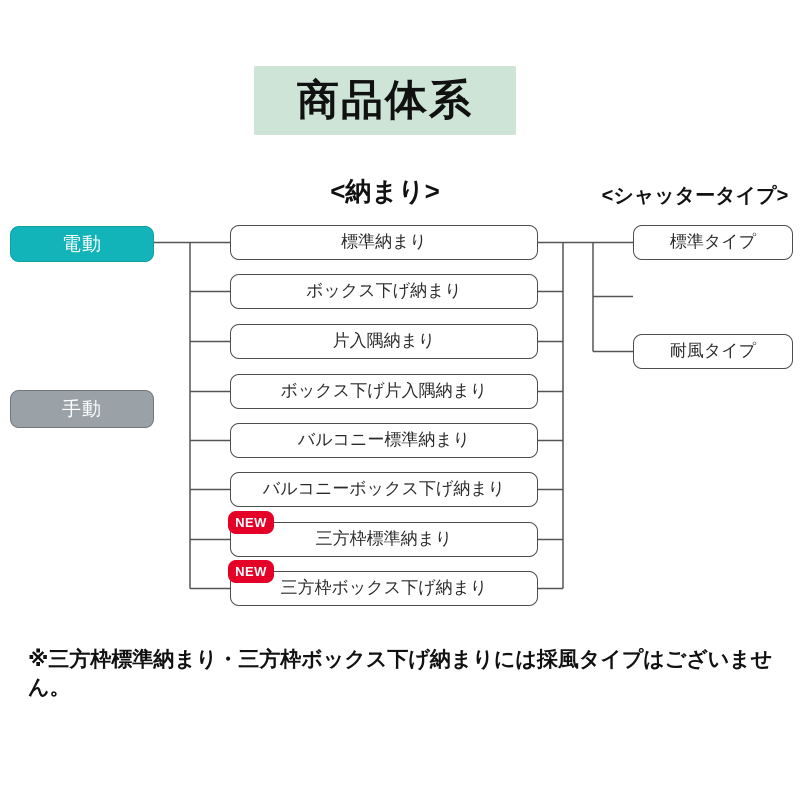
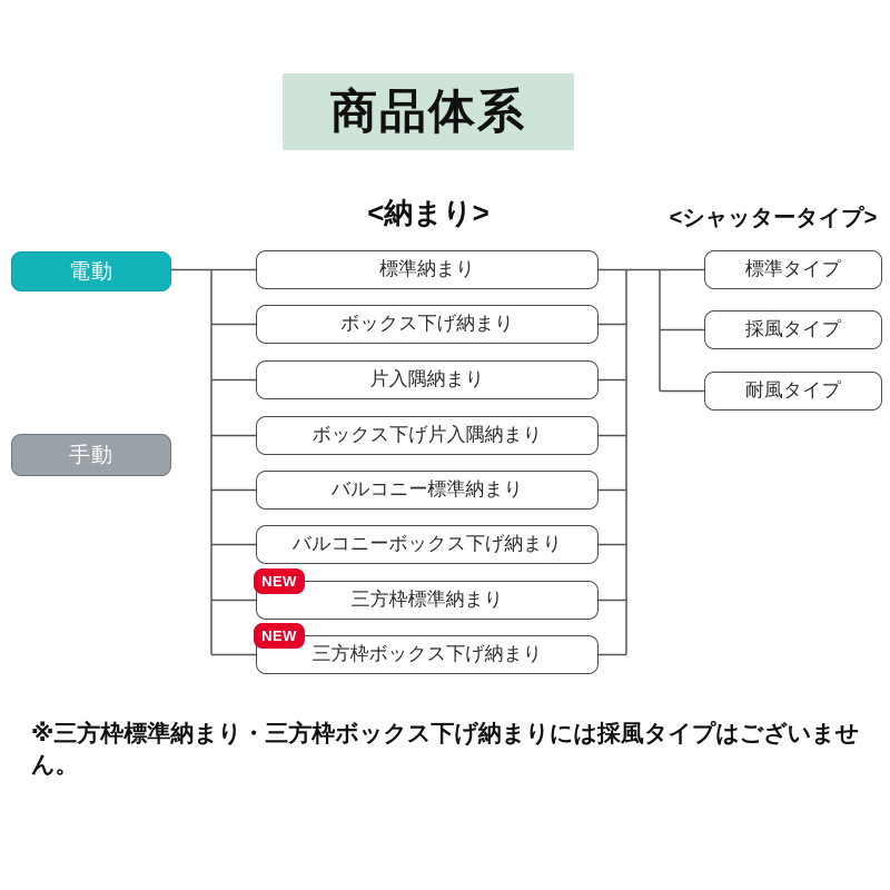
  商品体系
  <納まり>
  <シャッタータイプ>
  電動
  手動
  標準納まり
  ボックス下げ納まり
  片入隅納まり
  ボックス下げ片入隅納まり
  バルコニー標準納まり
  バルコニーボックス下げ納まり
  NEW
  三方枠標準納まり
  NEW
  三方枠ボックス下げ納まり
  標準タイプ
+ 採風タイプ
  耐風タイプ
  ※三方枠標準納まり・三方枠ボックス下げ納まりには採風タイプはございません。
